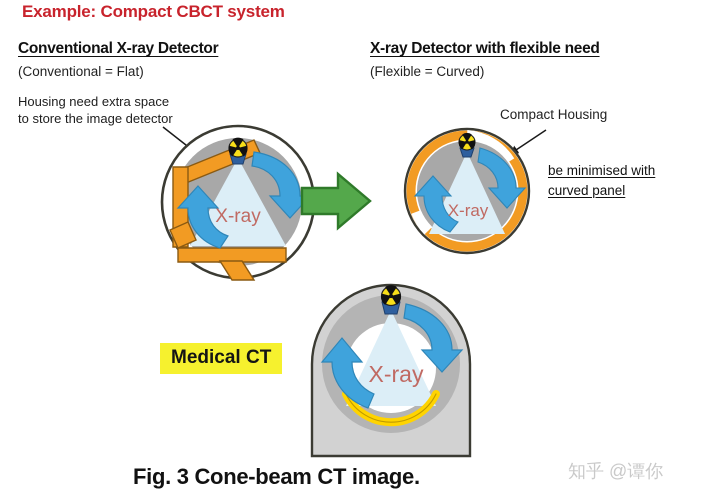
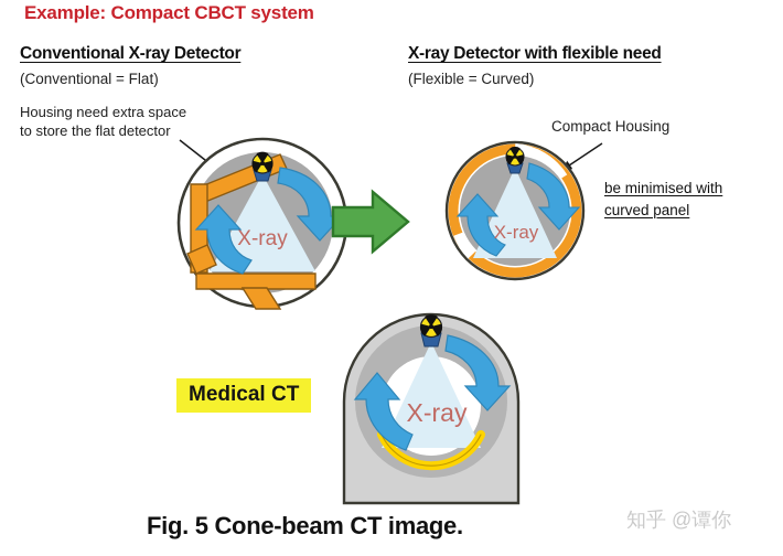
  Example: Compact CBCT system
  Conventional X-ray Detector
  (Conventional = Flat)
  Housing need extra space
- to store the image detector
+ to store the flat detector
  X-ray Detector with flexible need
  (Flexible = Curved)
  Compact Housing
  be minimised with
  curved panel
  X-ray
  X-ray
  Medical CT
  X-ray
- Fig. 3 Cone-beam CT image.
+ Fig. 5 Cone-beam CT image.
  知乎 @谭你
